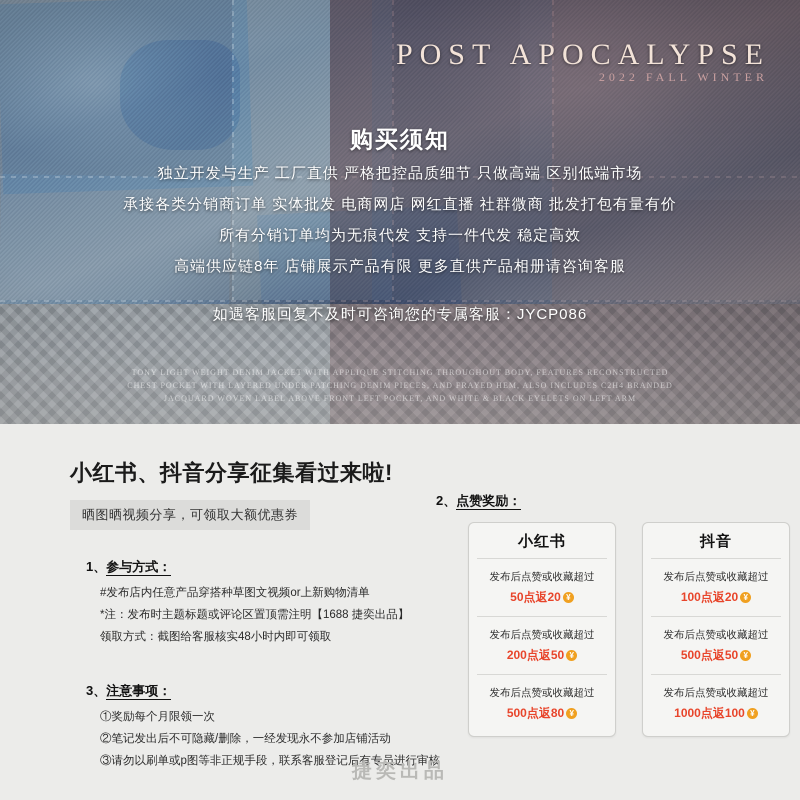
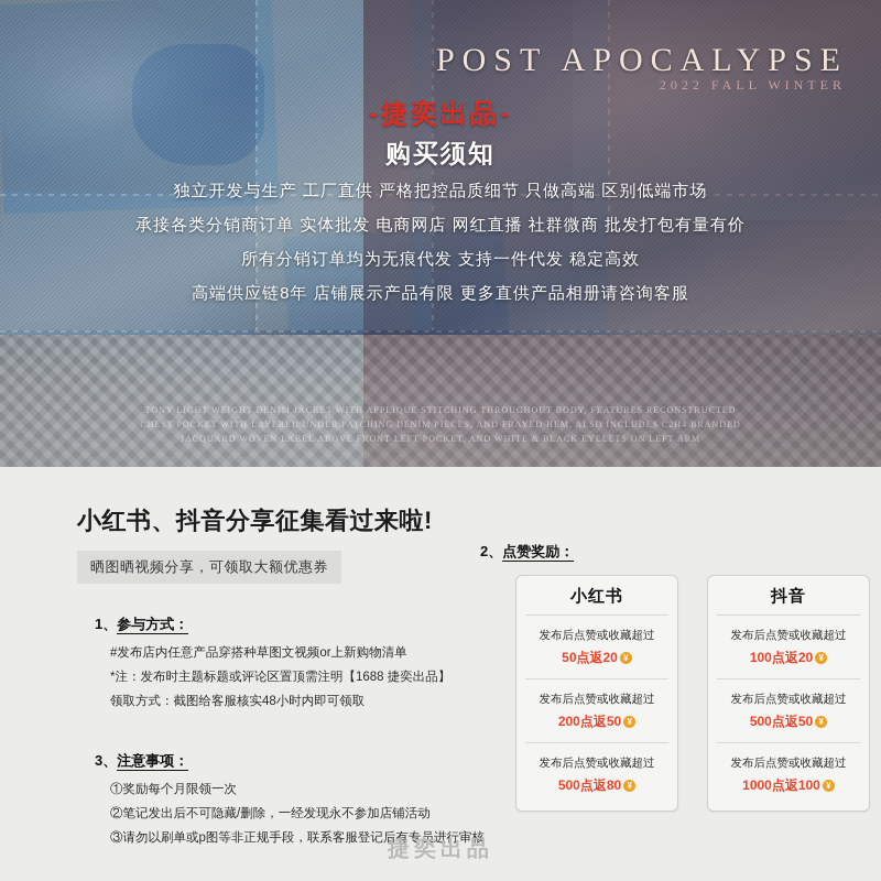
  POST APOCALYPSE
  2022 FALL WINTER
+ -捷奕出品-
  购买须知
  独立开发与生产 工厂直供 严格把控品质细节 只做高端 区别低端市场
  承接各类分销商订单 实体批发 电商网店 网红直播 社群微商 批发打包有量有价
  所有分销订单均为无痕代发 支持一件代发 稳定高效
  高端供应链8年 店铺展示产品有限 更多直供产品相册请咨询客服
- 如遇客服回复不及时可咨询您的专属客服：JYCP086
  TONY LIGHT WEIGHT DENIM JACKET WITH APPLIQUE STITCHING THROUGHOUT BODY, FEATURES RECONSTRUCTED CHEST POCKET WITH LAYERED UNDER PATCHING DENIM PIECES, AND FRAYED HEM, ALSO INCLUDES C2H4 BRANDED JACQUARD WOVEN LABEL ABOVE FRONT LEFT POCKET, AND WHITE & BLACK EYELETS ON LEFT ARM
  小红书、抖音分享征集看过来啦!
  晒图晒视频分享，可领取大额优惠券
  1、参与方式：
  #发布店内任意产品穿搭种草图文视频or上新购物清单
  *注：发布时主题标题或评论区置顶需注明【1688 捷奕出品】
  领取方式：截图给客服核实48小时内即可领取
  3、注意事项：
  ①奖励每个月限领一次
  ②笔记发出后不可隐藏/删除，一经发现永不参加店铺活动
  ③请勿以刷单或p图等非正规手段，联系客服登记后有专员进行审核
  2、点赞奖励：
  小红书
  发布后点赞或收藏超过
  50点返20 ¥
  发布后点赞或收藏超过
  200点返50 ¥
  发布后点赞或收藏超过
  500点返80 ¥
  抖音
  发布后点赞或收藏超过
  100点返20 ¥
  发布后点赞或收藏超过
  500点返50 ¥
  发布后点赞或收藏超过
  1000点返100 ¥
  捷奕出品
